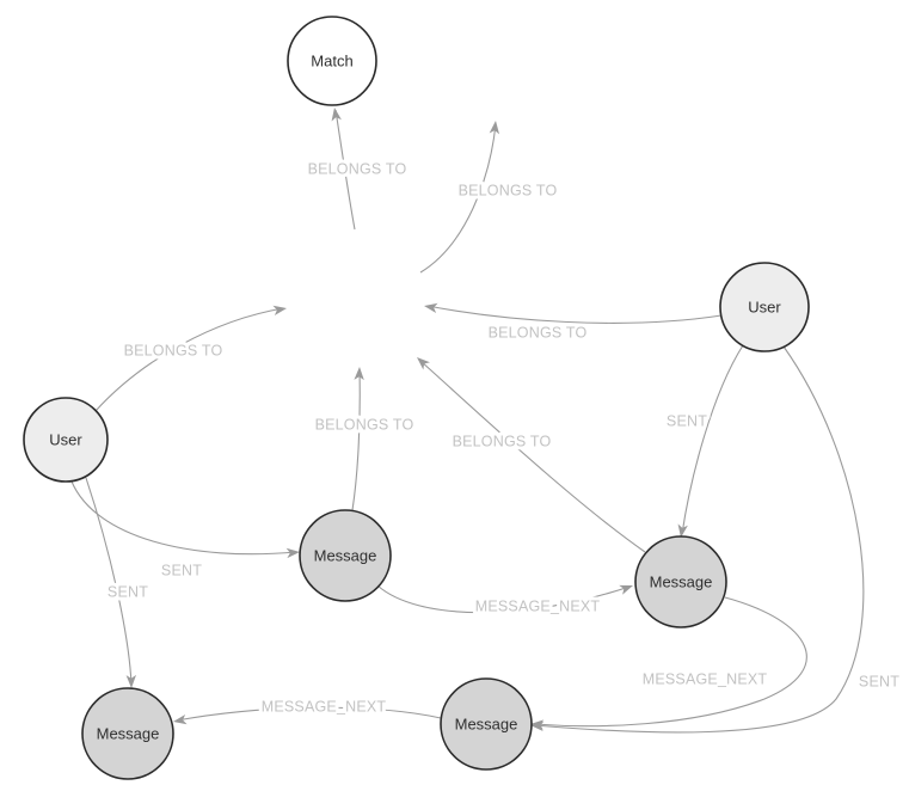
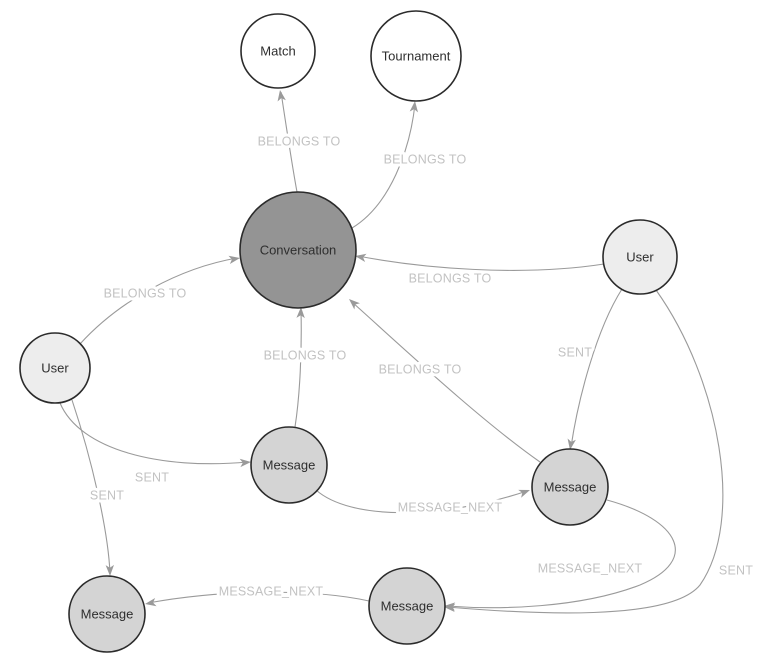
  BELONGS TO
  BELONGS TO
  BELONGS TO
  BELONGS TO
  BELONGS TO
  BELONGS TO
  SENT
  SENT
  SENT
  SENT
  MESSAGE_NEXT
  MESSAGE_NEXT
  MESSAGE_NEXT
  Match
+ Tournament
+ Conversation
  User
  User
  Message
  Message
  Message
  Message
